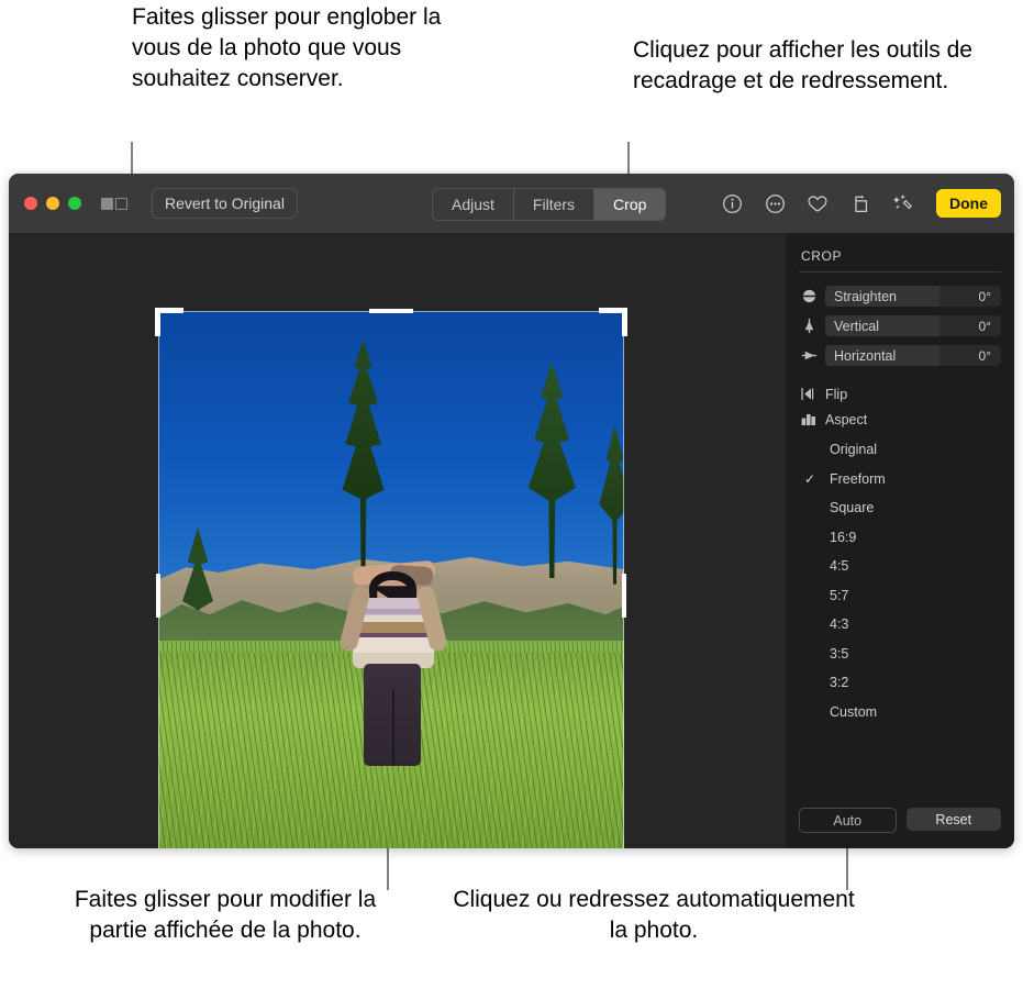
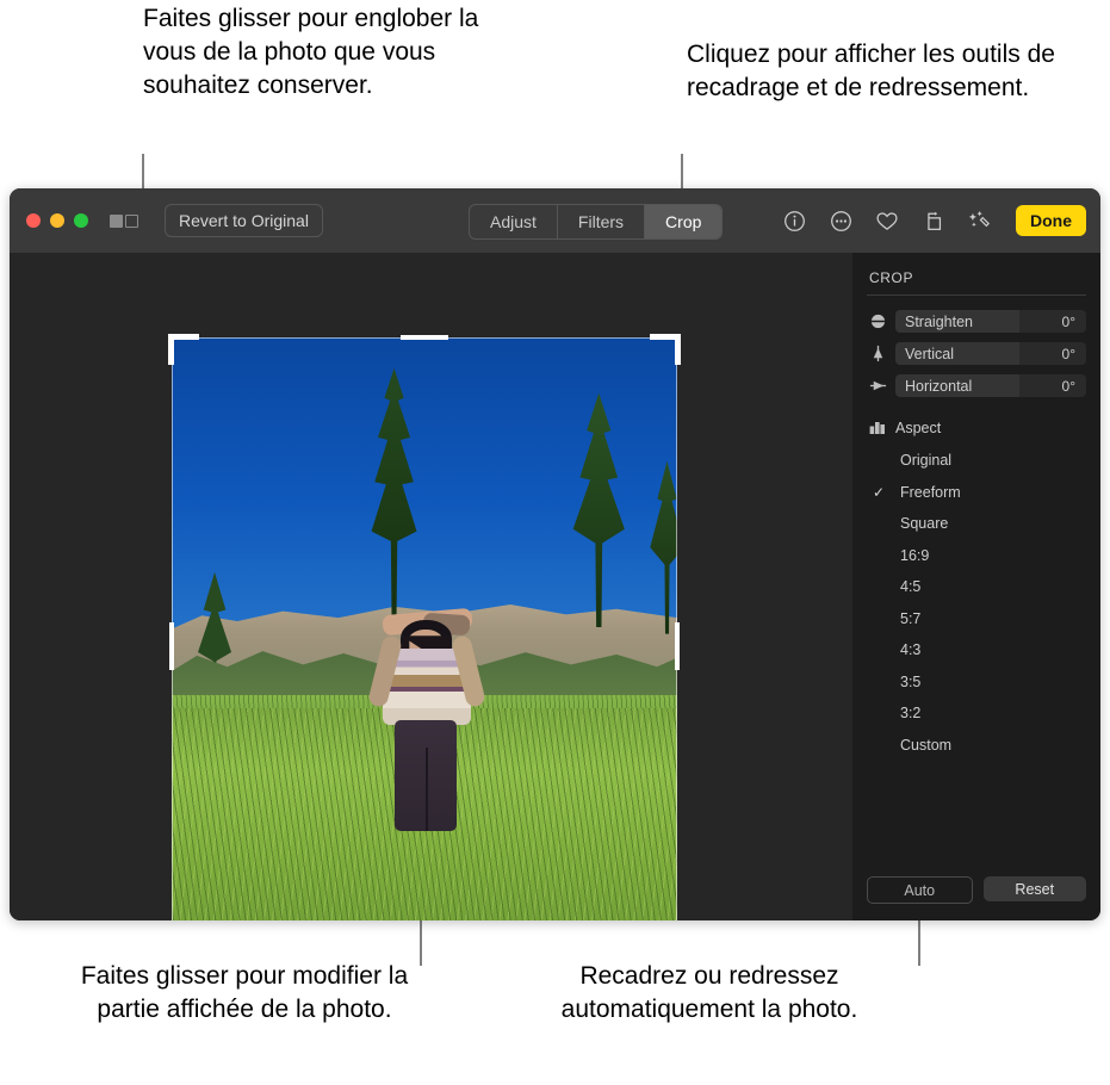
  Faites glisser pour englober la vous de la photo que vous souhaitez conserver.
  Cliquez pour afficher les outils de recadrage et de redressement.
  Faites glisser pour modifier la partie affichée de la photo.
- Cliquez ou redressez automatiquement la photo.
+ Recadrez ou redressez automatiquement la photo.
  Revert to Original
  Adjust
  Filters
  Crop
  Done
  CROP
  Straighten
  0°
  Vertical
  0°
  Horizontal
  0°
- Flip
  Aspect
  Original
  ✓
  Freeform
  Square
  16:9
  4:5
  5:7
  4:3
  3:5
  3:2
  Custom
  Auto
  Reset
